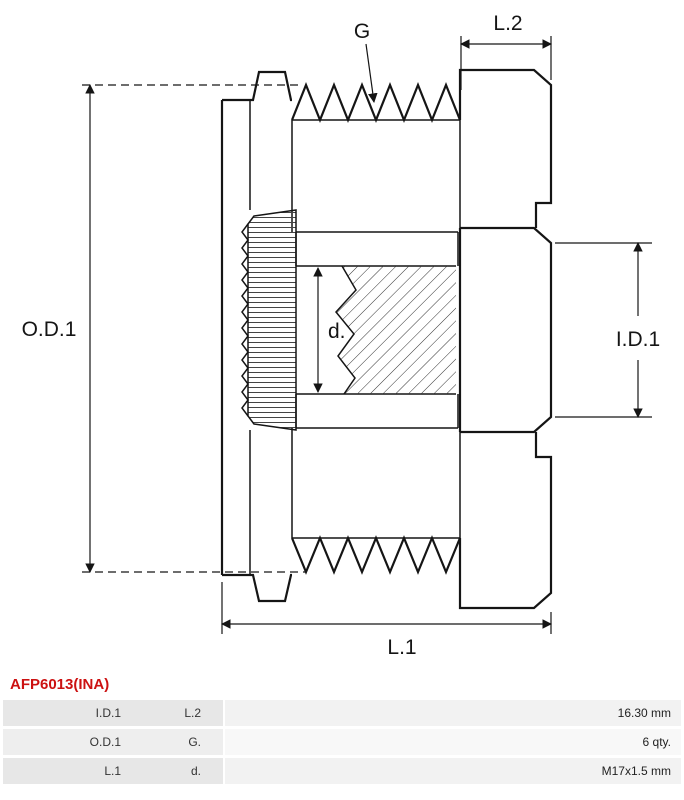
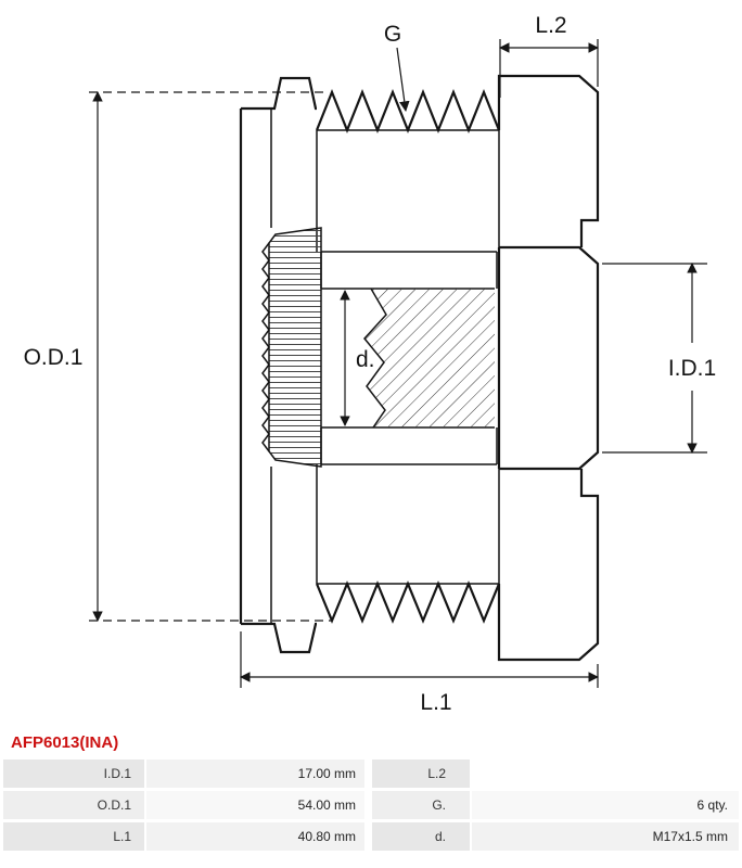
  G
  L.2
  O.D.1
  I.D.1
  L.1
  d.
  AFP6013(INA)
  I.D.1
+ 17.00 mm
  L.2
- 16.30 mm
  O.D.1
+ 54.00 mm
  G.
  6 qty.
  L.1
+ 40.80 mm
  d.
  M17x1.5 mm
